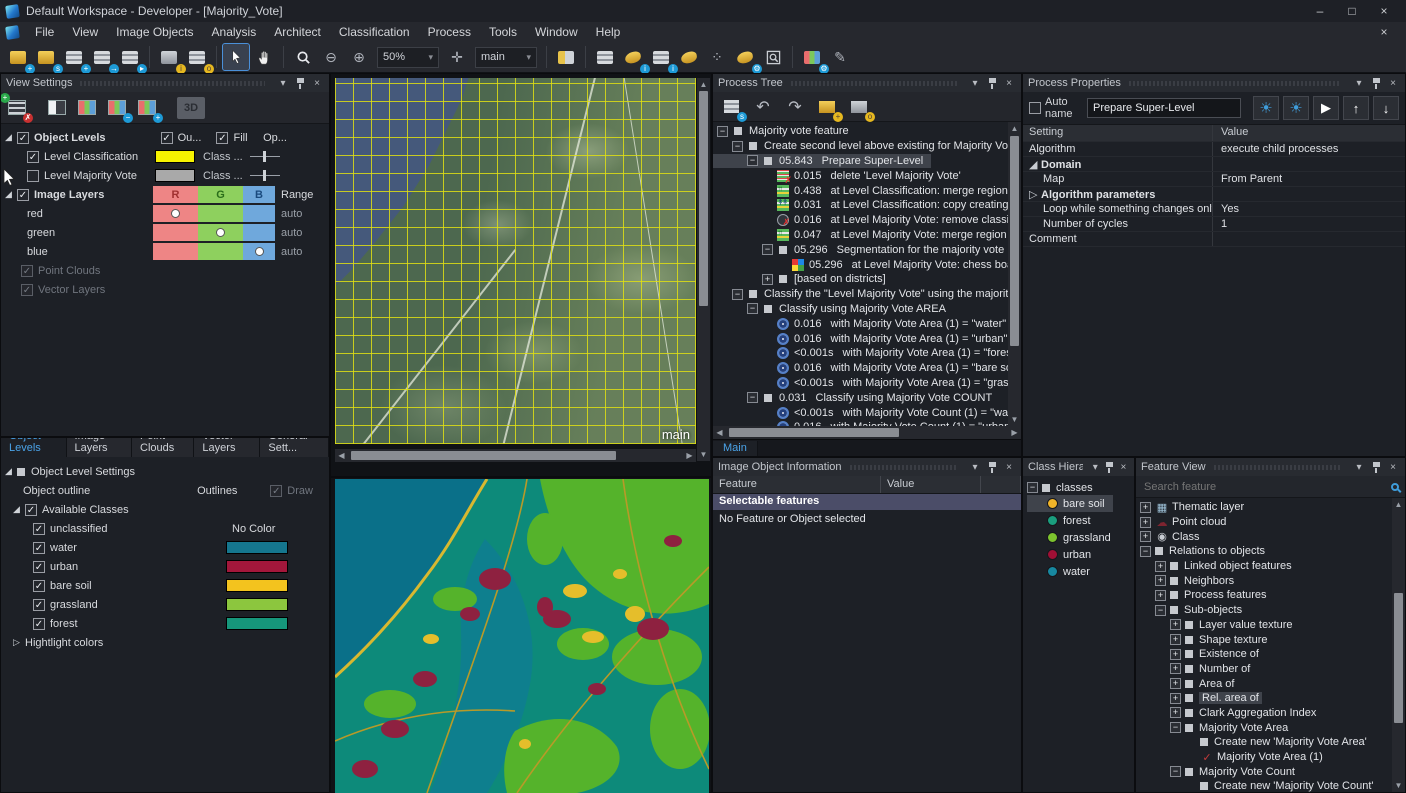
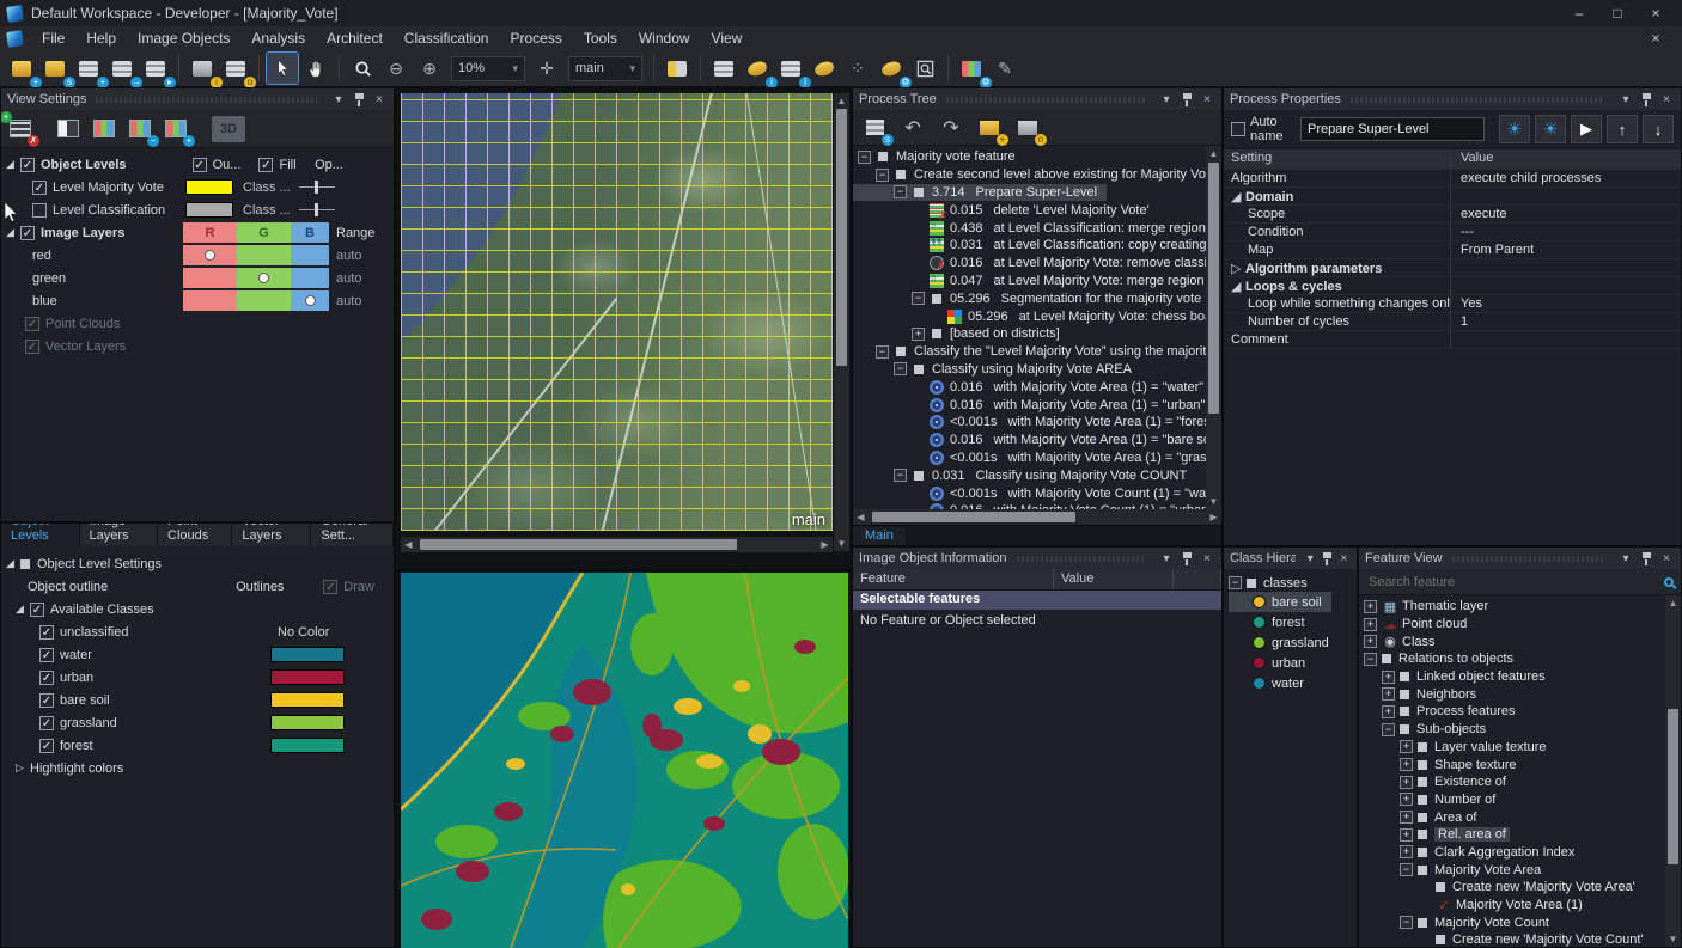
  Default Workspace - Developer - [Majority_Vote]
  –
  □
  ×
  File
- View
+ Help
  Image Objects
  Analysis
  Architect
  Classification
  Process
  Tools
  Window
- Help
+ View
  ×
  +
  s
  +
  →
  ▸
  i
  o
  ⊖
  ⊕
- 50%
+ 10%
  ▾
  ✛
  main
  ▾
  i
  i
  ⁘
  ⚙
  ⚙
  ✎
  View Settings
  ▾
  ×
  +
  ✗
  −
  +
  3D
  ◢
  ✓
  Object Levels
  ✓
  Ou...
  ✓
  Fill
  Op...
  ✓
- Level Classification
+ Level Majority Vote
  Class ...
  ✓
- Level Majority Vote
+ Level Classification
  Class ...
  ◢
  ✓
  Image Layers
  R
  G
  B
  Range
  red
  auto
  green
  auto
  blue
  auto
  ✓
  Point Clouds
  ✓
  Vector Layers
  ◢
  Object Level Settings
  Object outline
  Outlines
  ✓
  Draw
  ◢
  ✓
  Available Classes
  ✓
  unclassified
  No Color
  ✓
  water
  ✓
  urban
  ✓
  bare soil
  ✓
  grassland
  ✓
  forest
  ▷
  Hightlight colors
  main
  ▲
  ▼
  ◀
  ▶
  Process Tree
  ▾
  ×
  s
  ↶
  ↷
  +
  o
  −
  Majority vote feature
  −
  Create second level above existing for Majority Vo
  −
- 05.843
+ 3.714
  Prepare Super-Level
  0.015
  delete 'Level Majority Vote'
  0.438
  at Level Classification: merge region
  0.031
  at Level Classification: copy creating
  0.016
  at Level Majority Vote: remove class
  0.047
  at Level Majority Vote: merge region
  −
  05.296
  Segmentation for the majority vote
  05.296
  at Level Majority Vote: chess bo
  +
  [based on districts]
  −
  Classify the "Level Majority Vote" using the majorit
  −
  Classify using Majority Vote AREA
  0.016
  with Majority Vote Area (1) = "water"
  0.016
  with Majority Vote Area (1) = "urban"
  <0.001s
  with Majority Vote Area (1) = "fore
  0.016
  with Majority Vote Area (1) = "bare s
  <0.001s
  with Majority Vote Area (1) = "gras
  −
  0.031
  Classify using Majority Vote COUNT
  <0.001s
  with Majority Vote Count (1) = "wa
  ▲
  ▼
  ◀
  ▶
  Main
  Image Object Information
  ▾
  ×
  Feature
  Value
  Selectable features
  No Feature or Object selected
  Process Properties
  ▾
  ×
  ✓
  Auto name
  Prepare Super-Level
  ☀
  ☀
  ▶
  ↑
  ↓
  Setting
  Value
  Algorithm
  execute child processes
  ◢ Domain
+ Scope
+ execute
+ Condition
+ ---
  Map
  From Parent
  ▷ Algorithm parameters
+ ◢ Loops & cycles
  Loop while something changes onl
  Yes
  Number of cycles
  1
  Comment
  Class Hiera
  ▾
  ×
  −
  classes
  bare soil
  forest
  grassland
  urban
  water
  Feature View
  ▾
  ×
  Search feature
  +
  ▦
  Thematic layer
  +
  ☁
  Point cloud
  +
  ◉
  Class
  −
  Relations to objects
  +
  Linked object features
  +
  Neighbors
  +
  Process features
  −
  Sub-objects
  +
  Layer value texture
  +
  Shape texture
  +
  Existence of
  +
  Number of
  +
  Area of
  +
  Rel. area of
  +
  Clark Aggregation Index
  −
  Majority Vote Area
  Create new 'Majority Vote Area'
  ✓
  Majority Vote Area (1)
  −
  Majority Vote Count
  Create new 'Majority Vote Count'
  ▲
  ▼
